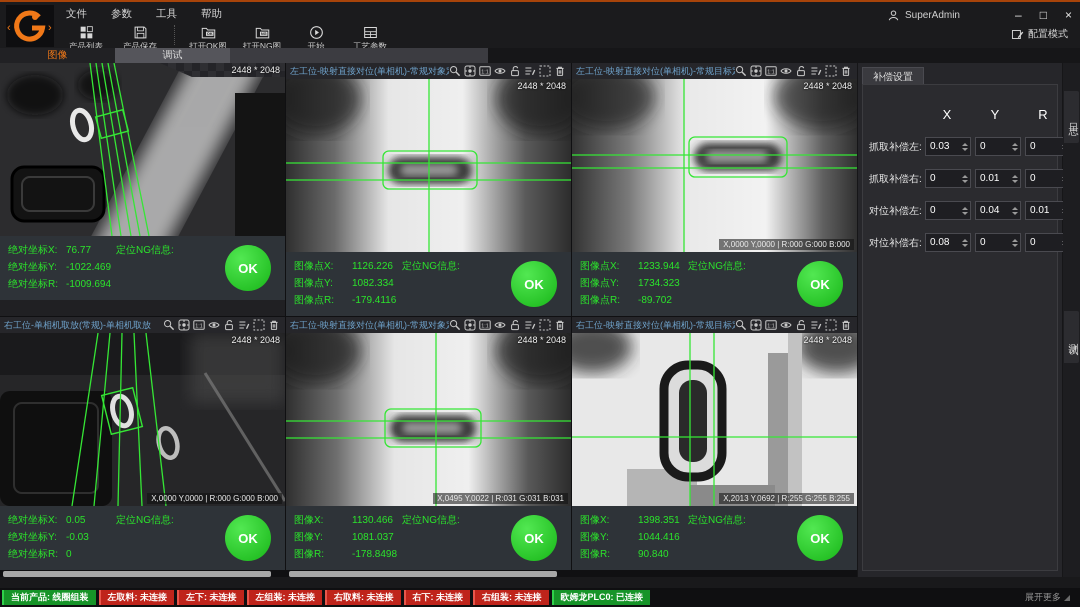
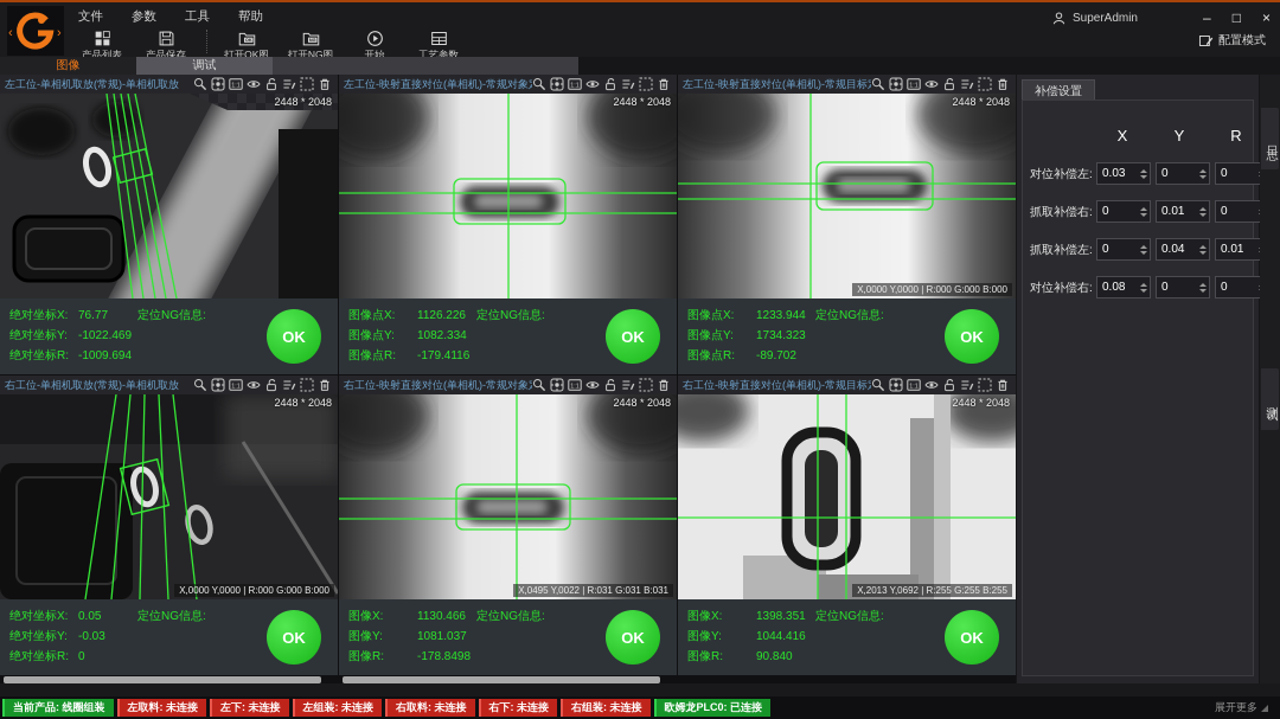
  文件
  参数
  工具
  帮助
  SuperAdmin
  –
  □
  ×
  ‹
  ›
  产品列表
  产品保存
  打开OK图
  打开NG图
  开始
  工艺参数
  配置模式
  图像
  调试
+ 左工位-单相机取放(常规)-单相机取放
  2448 * 2048
  绝对坐标X:
  76.77
  绝对坐标Y:
  -1022.469
  绝对坐标R:
  -1009.694
  定位NG信息:
  OK
  左工位-映射直接对位(单相机)-常规对象
  2448 * 2048
  图像点X:
  1126.226
  图像点Y:
  1082.334
  图像点R:
  -179.4116
  定位NG信息:
  OK
  左工位-映射直接对位(单相机)-常规目标
  2448 * 2048
  X,0000 Y,0000 | R:000 G:000 B:000
  图像点X:
  1233.944
  图像点Y:
  1734.323
  图像点R:
  -89.702
  定位NG信息:
  OK
  右工位-单相机取放(常规)-单相机取放
  2448 * 2048
  X,0000 Y,0000 | R:000 G:000 B:000
  绝对坐标X:
  0.05
  绝对坐标Y:
  -0.03
  绝对坐标R:
  0
  定位NG信息:
  OK
  右工位-映射直接对位(单相机)-常规对象
  2448 * 2048
  X,0495 Y,0022 | R:031 G:031 B:031
  图像X:
  1130.466
  图像Y:
  1081.037
  图像R:
  -178.8498
  定位NG信息:
  OK
  右工位-映射直接对位(单相机)-常规目标
  2448 * 2048
  X,2013 Y,0692 | R:255 G:255 B:255
  图像X:
  1398.351
  图像Y:
  1044.416
  图像R:
  90.840
  定位NG信息:
  OK
  补偿设置
  X
  Y
  R
- 抓取补偿左:
+ 对位补偿左:
  0.03
  0
  0
  抓取补偿右:
  0
  0.01
  0
- 对位补偿左:
+ 抓取补偿左:
  0
  0.04
  0.01
  对位补偿右:
  0.08
  0
  0
  当前产品: 线圈组装
  左取料: 未连接
  左下: 未连接
  左组装: 未连接
  右取料: 未连接
  右下: 未连接
  右组装: 未连接
  欧姆龙PLC0: 已连接
  展开更多
